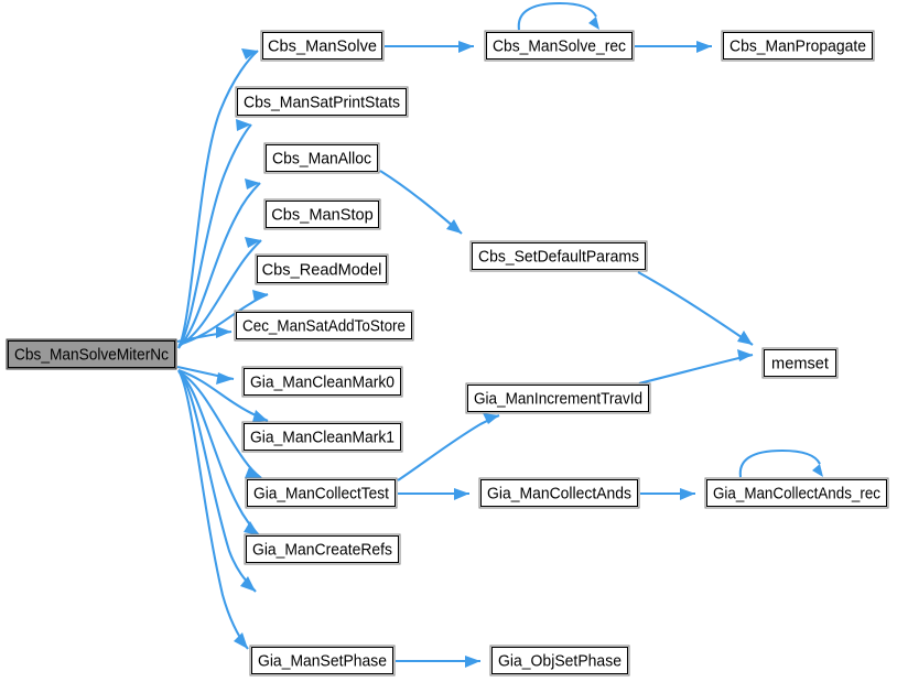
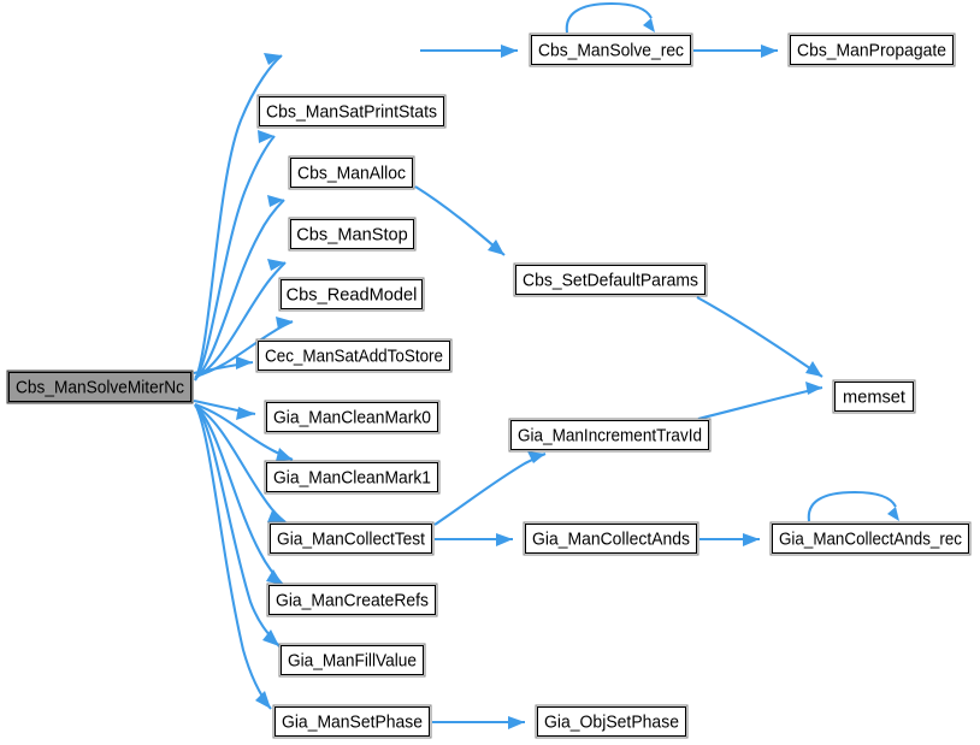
  Cbs_ManSolveMiterNc
- Cbs_ManSolve
  Cbs_ManSatPrintStats
  Cbs_ManAlloc
  Cbs_ManStop
  Cbs_ReadModel
  Cec_ManSatAddToStore
  Gia_ManCleanMark0
  Gia_ManCleanMark1
  Gia_ManCollectTest
  Gia_ManCreateRefs
+ Gia_ManFillValue
  Gia_ManSetPhase
  Cbs_ManSolve_rec
  Cbs_ManPropagate
  Cbs_SetDefaultParams
  memset
  Gia_ManIncrementTravId
  Gia_ManCollectAnds
  Gia_ManCollectAnds_rec
  Gia_ObjSetPhase
